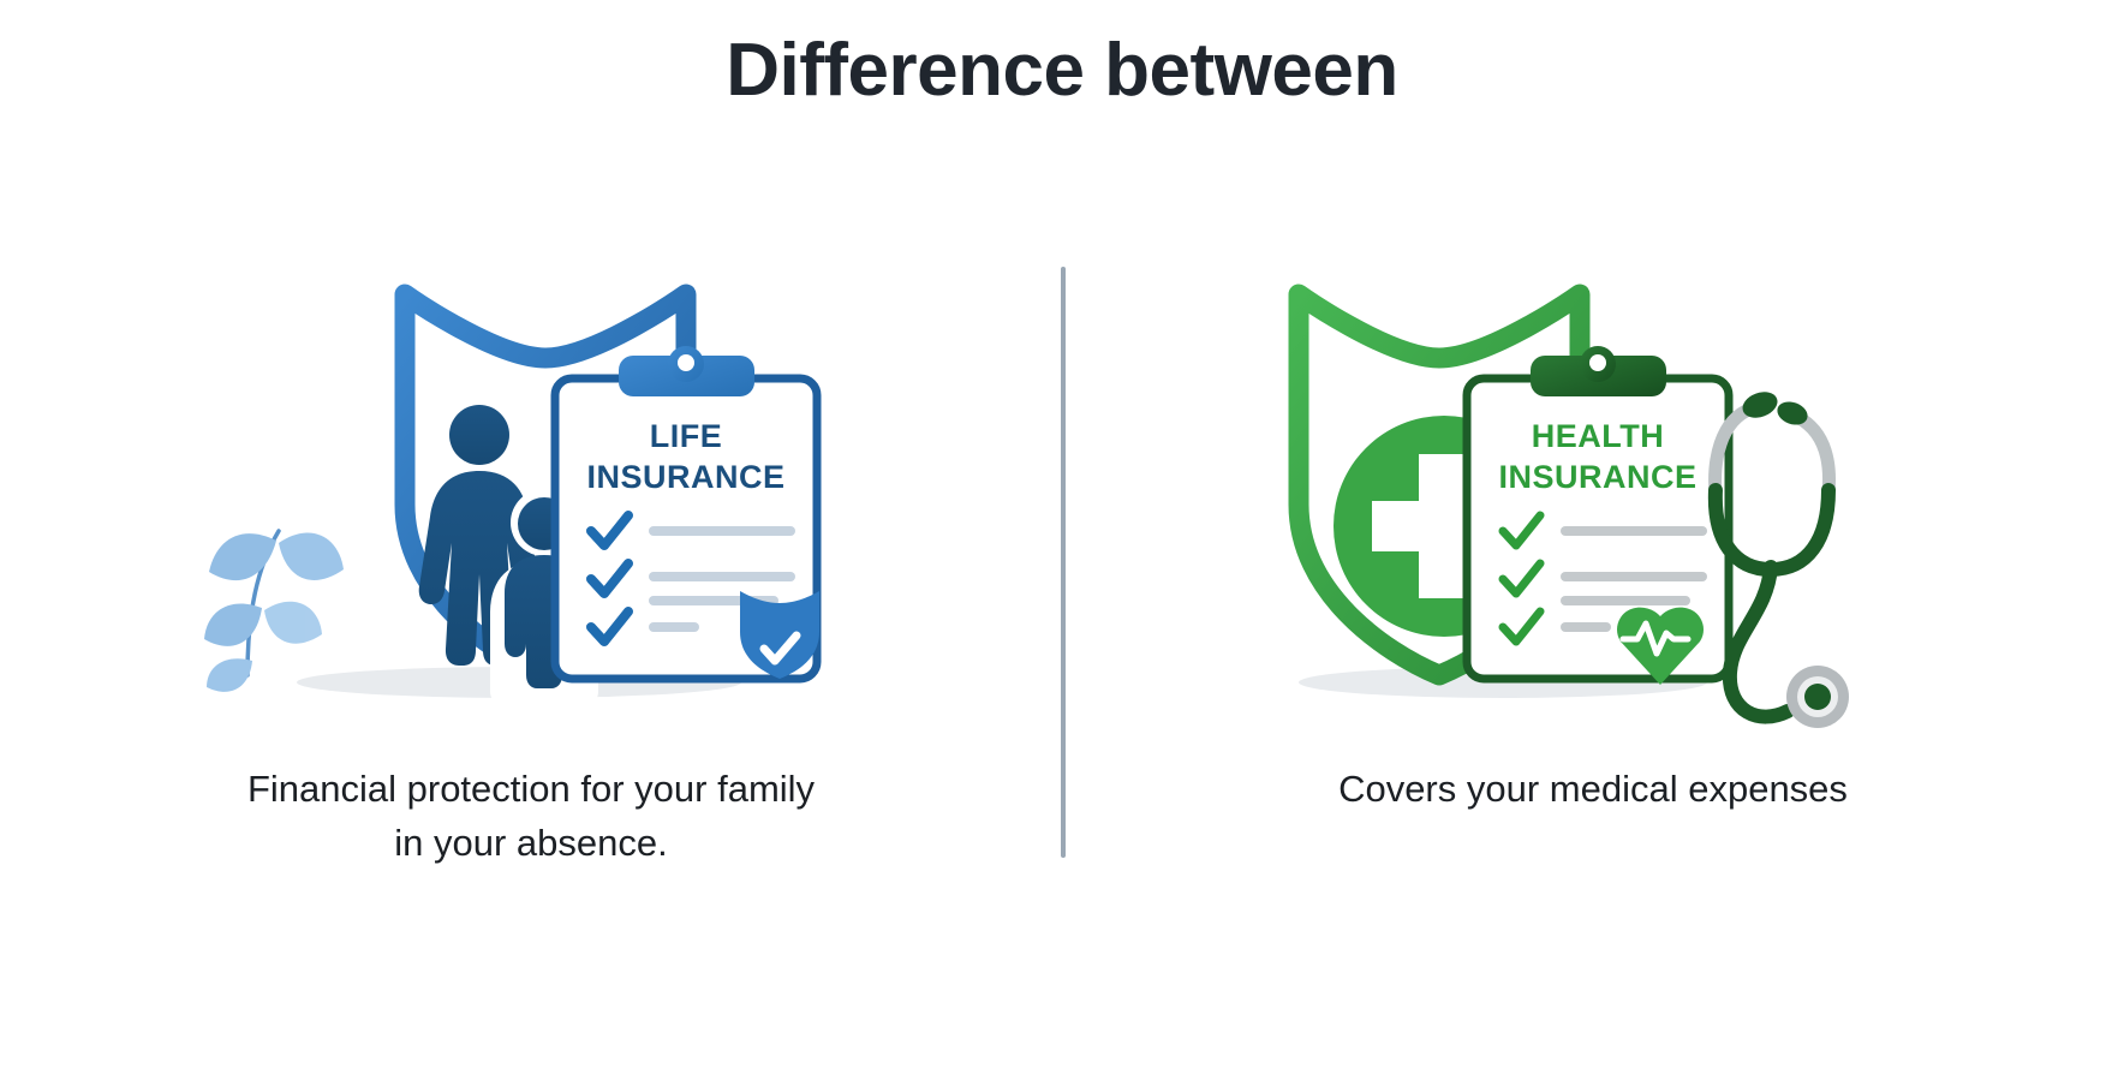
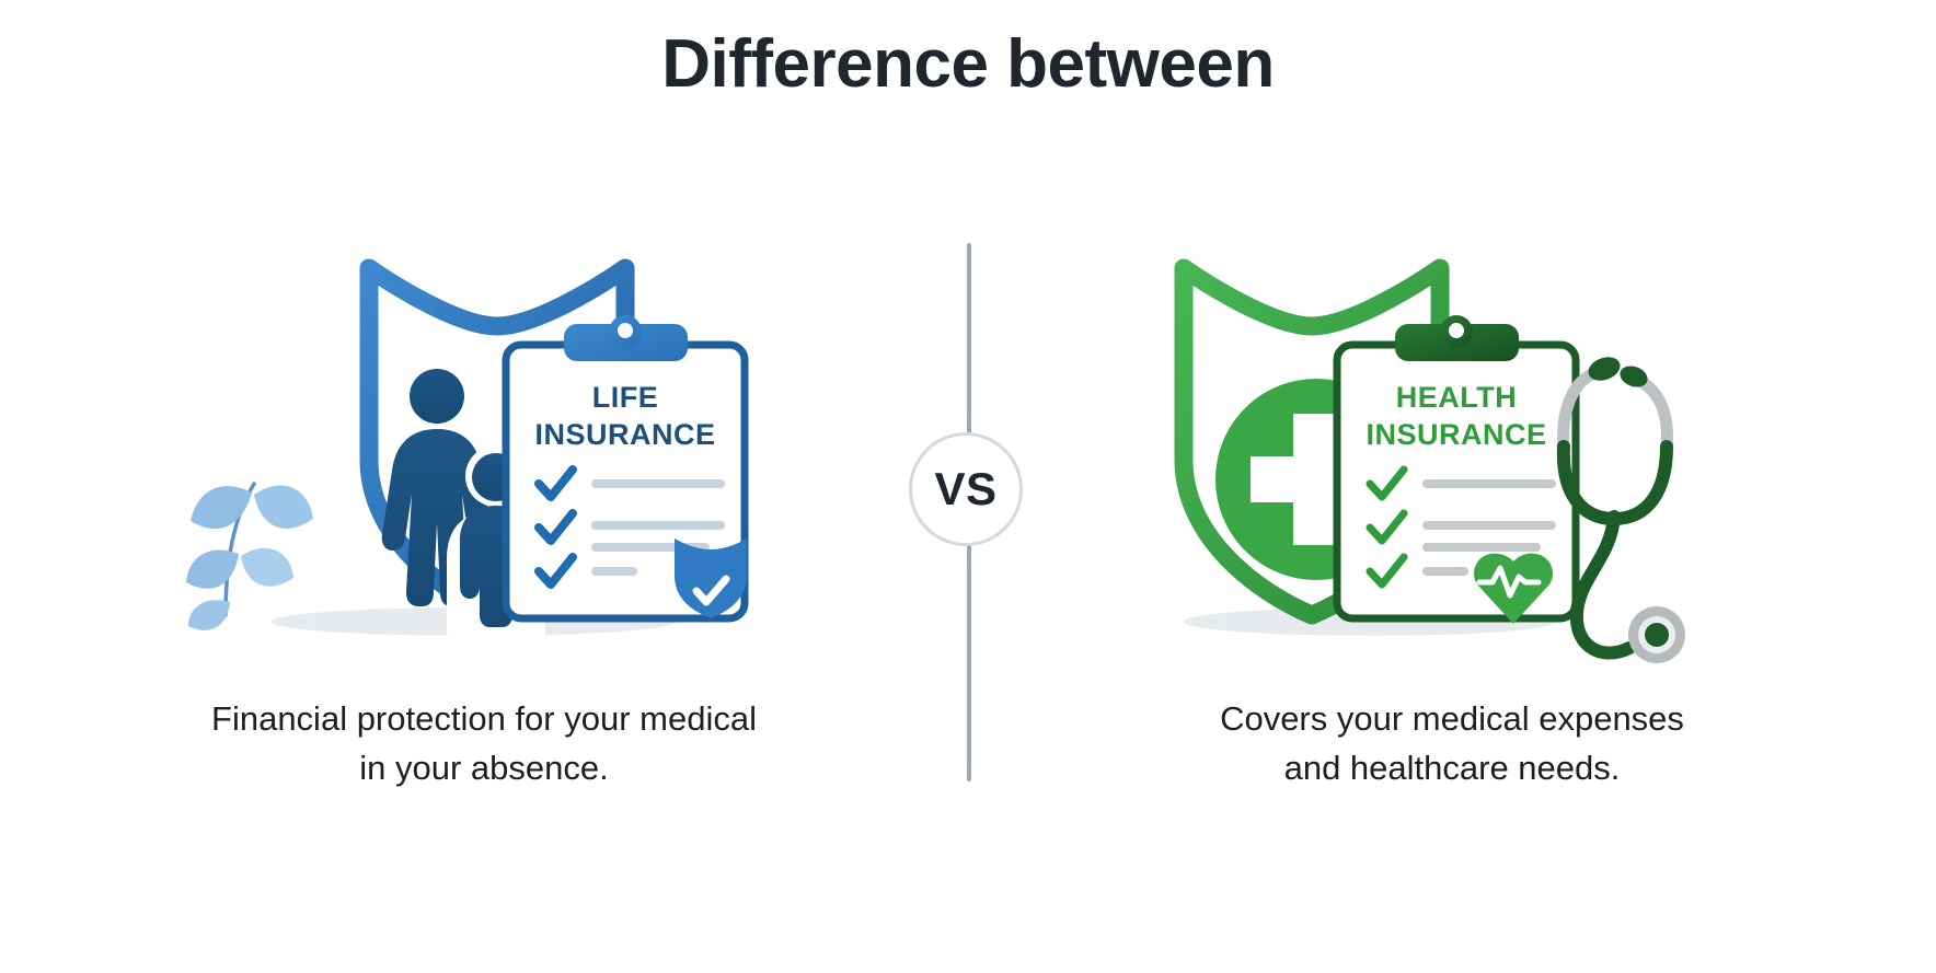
  Difference between
  LIFE
  INSURANCE
- Financial protection for your family
+ Financial protection for your medical
  in your absence.
  HEALTH
  INSURANCE
  Covers your medical expenses
+ and healthcare needs.
+ VS
